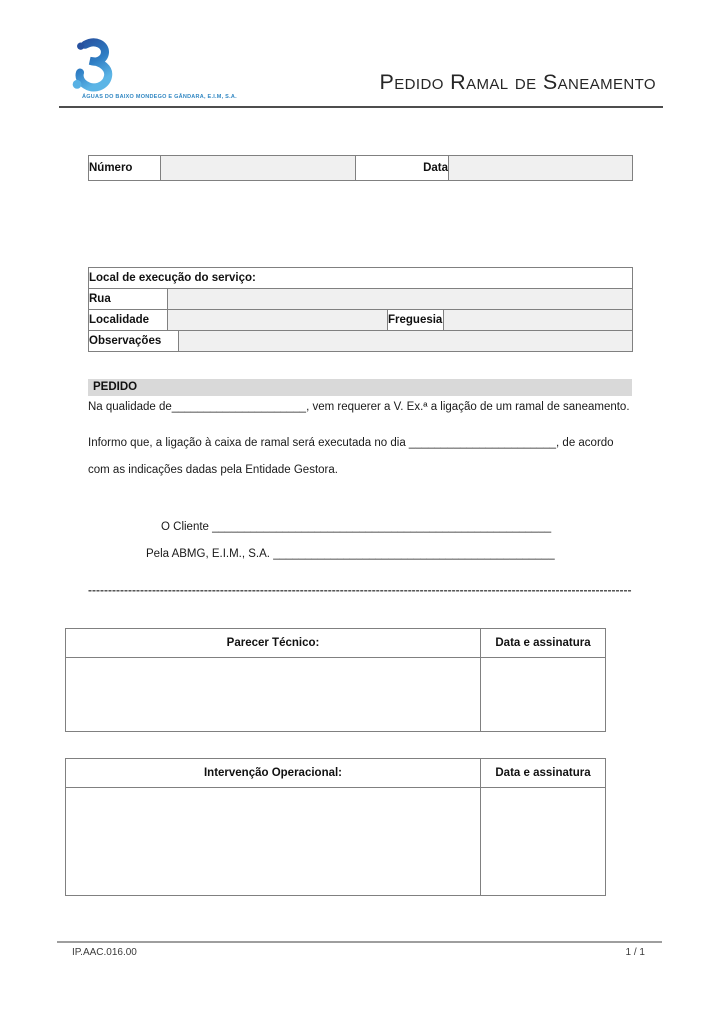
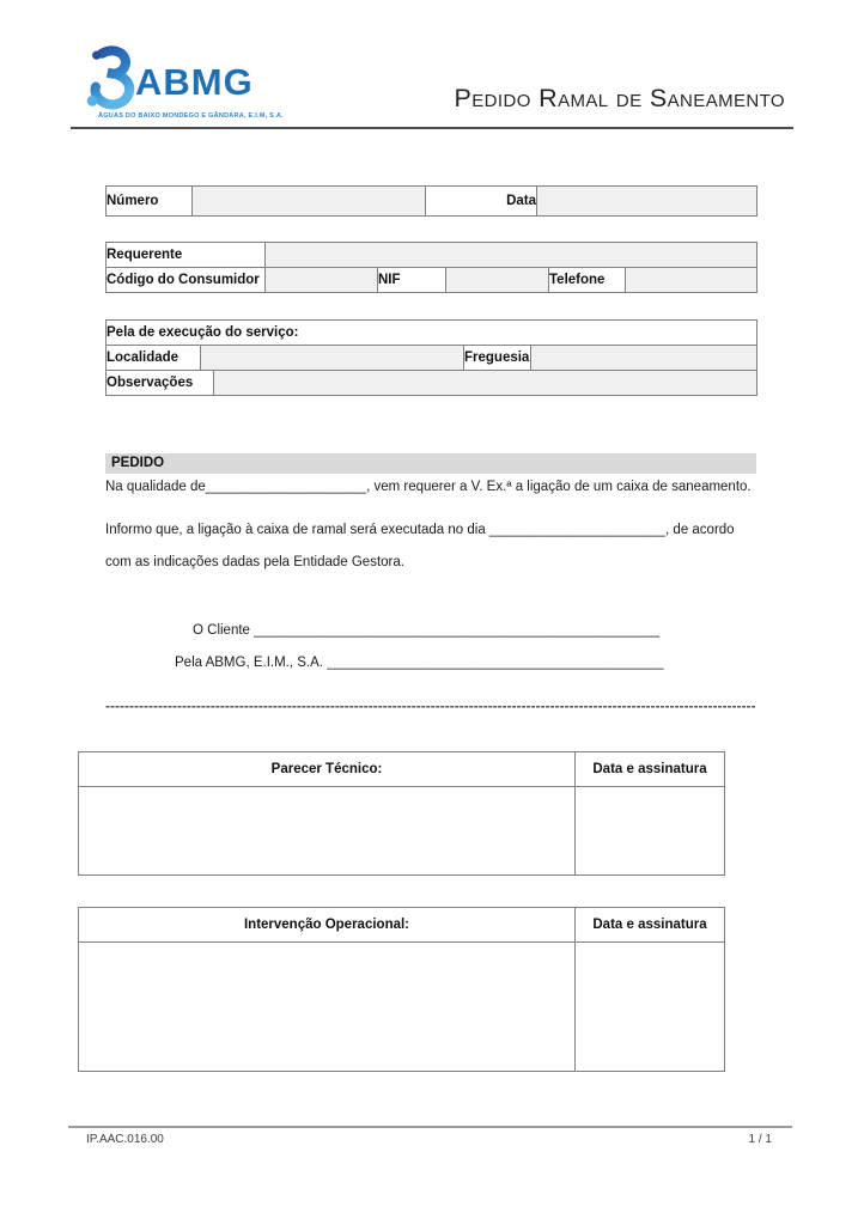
+ ABMG
  Pedido Ramal de Saneamento
  Número		Data
+ Requerente
+ Código do Consumidor		NIF		Telefone
- Local de execução do serviço:
+ Pela de execução do serviço:
- Rua
  Localidade		Freguesia
  Observações
  PEDIDO
- Na qualidade de_____________________, vem requerer a V. Ex.ª a ligação de um ramal de saneamento.
+ Na qualidade de_____________________, vem requerer a V. Ex.ª a ligação de um caixa de saneamento.
  Informo que, a ligação à caixa de ramal será executada no dia _______________________, de acordo
  com as indicações dadas pela Entidade Gestora.
  O Cliente _____________________________________________________
  Pela ABMG, E.I.M., S.A. ____________________________________________
  ----------------------------------------------------------------------------------------------------------------------------------------
  Parecer Técnico:	Data e assinatura
  Intervenção Operacional:	Data e assinatura
  IP.AAC.016.00
  1 / 1
